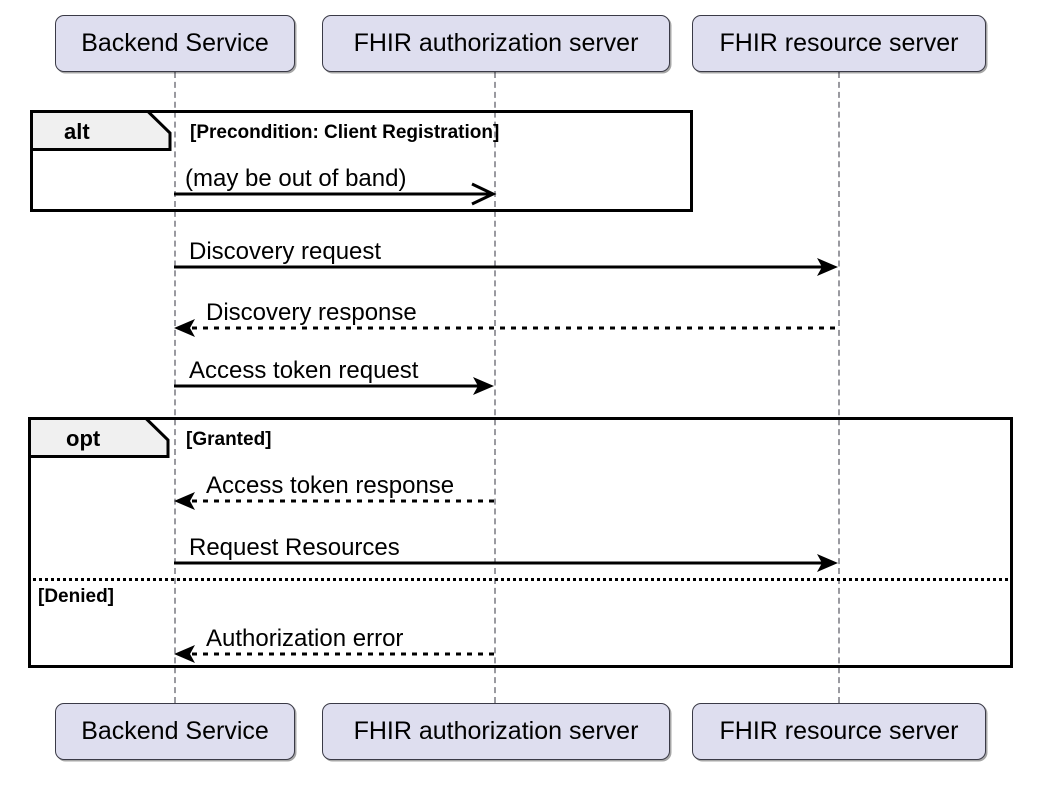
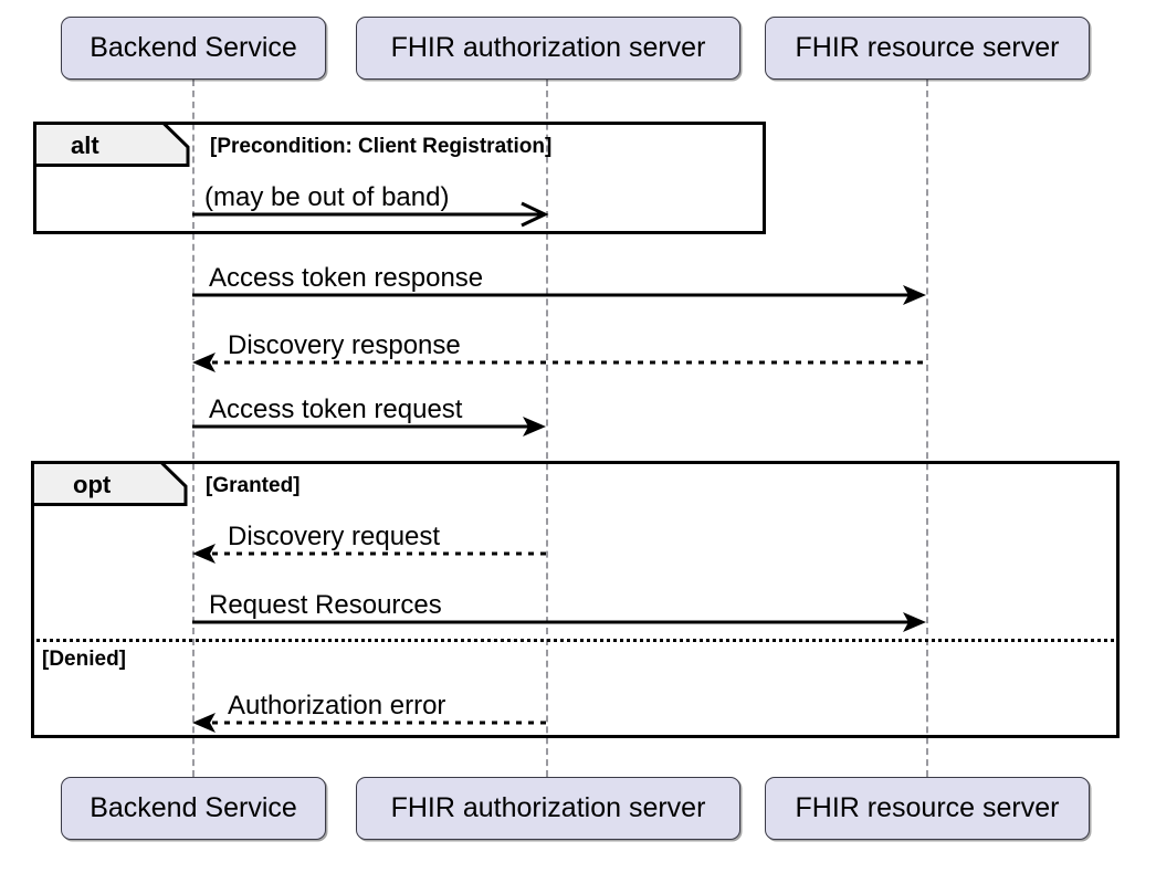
  Backend Service
  FHIR authorization server
  FHIR resource server
  alt
  [Precondition: Client Registration]
  (may be out of band)
- Discovery request
+ Access token response
  Discovery response
  Access token request
  opt
  [Granted]
- Access token response
+ Discovery request
  Request Resources
  [Denied]
  Authorization error
  Backend Service
  FHIR authorization server
  FHIR resource server
